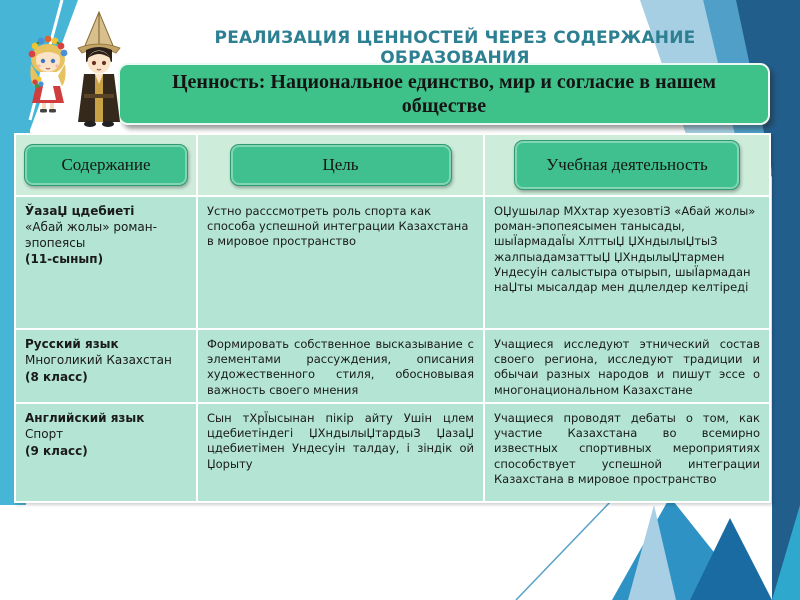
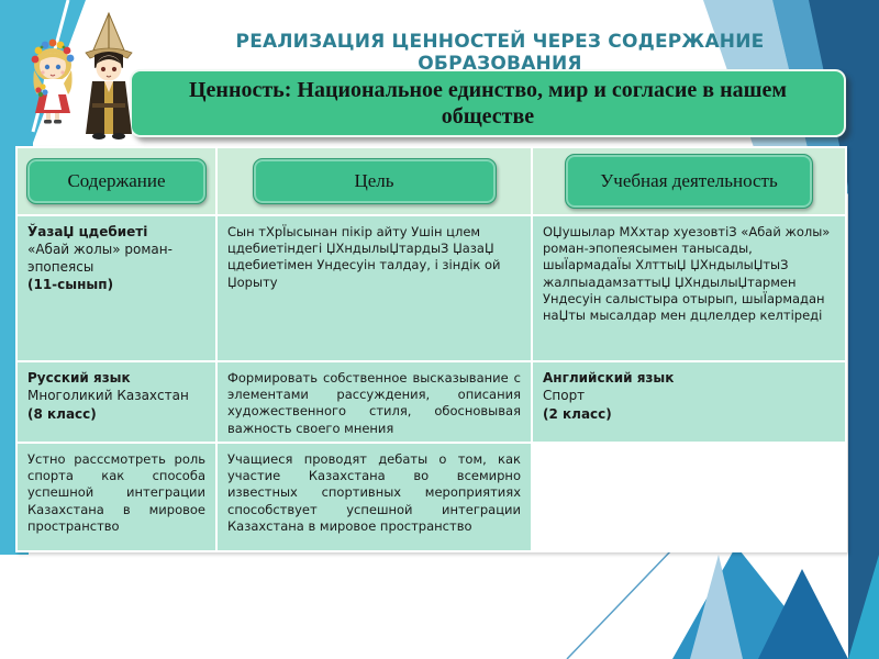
  РЕАЛИЗАЦИЯ ЦЕННОСТЕЙ ЧЕРЕЗ СОДЕРЖАНИЕ
  ОБРАЗОВАНИЯ
  Ценность: Национальное единство, мир и согласие в нашем обществе
  Содержание
  Цель
  Учебная деятельность
  ЎазаЏ цдебиеті
  «Абай жолы» роман-эпопеясы
  (11-сынып)
- Устно расссмотреть роль спорта как способа успешной интеграции Казахстана в мировое пространство
+ Сын тХрЇысынан пікір айту Ушін цлем цдебиетіндегі ЏХндылыЏтардыЗ ЏазаЏ цдебиетімен Ундесуін талдау, і зіндік ой Џорыту
  ОЏушылар МХхтар хуезовтіЗ «Абай жолы» роман-эпопеясымен танысады, шыЇармадаЇы ХлттыЏ ЏХндылыЏтыЗ жалпыадамзаттыЏ ЏХндылыЏтармен Ундесуін салыстыра отырып, шыЇармадан наЏты мысалдар мен дцлелдер келтіреді
  Русский язык
  Многоликий Казахстан
  (8 класс)
  Формировать собственное высказывание с элементами рассуждения, описания художественного стиля, обосновывая важность своего мнения
- Учащиеся исследуют этнический состав своего региона, исследуют традиции и обычаи разных народов и пишут эссе о многонациональном Казахстане
  Английский язык
  Спорт
- (9 класс)
+ (2 класс)
- Сын тХрЇысынан пікір айту Ушін цлем цдебиетіндегі ЏХндылыЏтардыЗ ЏазаЏ цдебиетімен Ундесуін талдау, і зіндік ой Џорыту
+ Устно расссмотреть роль спорта как способа успешной интеграции Казахстана в мировое пространство
  Учащиеся проводят дебаты о том, как участие Казахстана во всемирно известных спортивных мероприятиях способствует успешной интеграции Казахстана в мировое пространство
